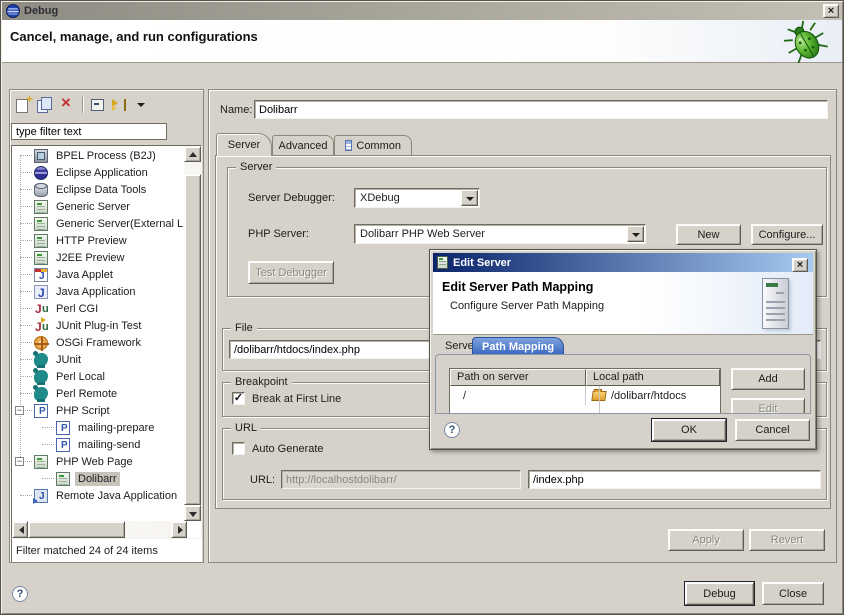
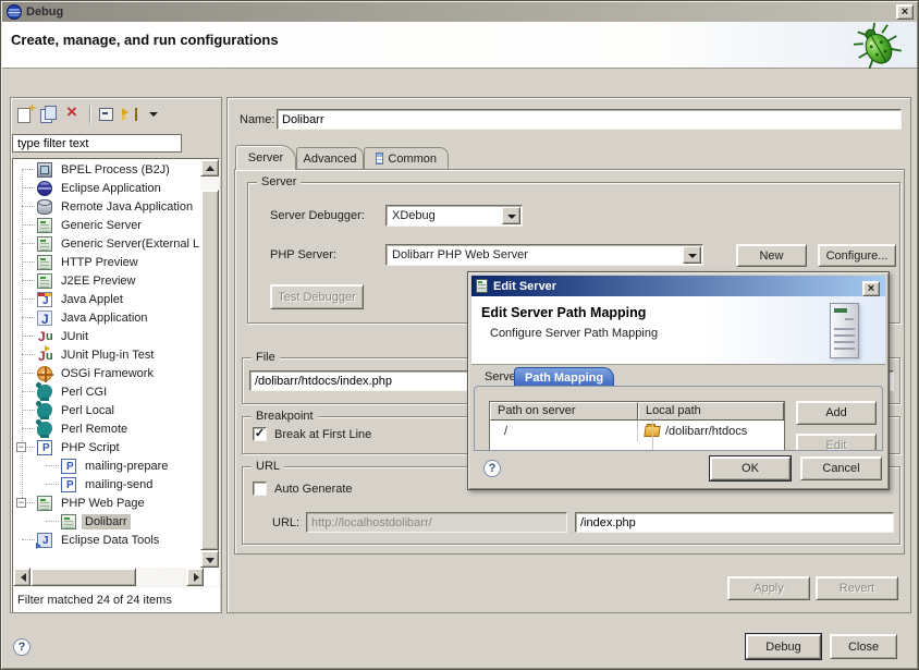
  Debug
  ×
- Cancel, manage, and run configurations
+ Create, manage, and run configurations
  type filter text
  BPEL Process (B2J)
  Eclipse Application
- Eclipse Data Tools
+ Remote Java Application
  Generic Server
  Generic Server(External L
  HTTP Preview
  J2EE Preview
  Java Applet
  Java Application
- Perl CGI
+ JUnit
  JUnit Plug-in Test
  OSGi Framework
- JUnit
+ Perl CGI
  Perl Local
  Perl Remote
  −
  PHP Script
  mailing-prepare
  mailing-send
  −
  PHP Web Page
  Dolibarr
- Remote Java Application
+ Eclipse Data Tools
  Filter matched 24 of 24 items
  Name:
  Dolibarr
  Server
  Advanced
  Common
  Server
  Server Debugger:
  XDebug
  PHP Server:
  Dolibarr PHP Web Server
  New
  Configure...
  Test Debugger
  File
  /dolibarr/htdocs/index.php
  Breakpoint
  ✓
  Break at First Line
  URL
  Auto Generate
  URL:
  http://localhostdolibarr/
  /index.php
  Apply
  Revert
  ?
  Debug
  Close
  Edit Server
  ×
  Edit Server Path Mapping
  Configure Server Path Mapping
  Serve
  Path Mapping
  Path on server
  Local path
  /
  /dolibarr/htdocs
  Add
  Edit
  ?
  OK
  Cancel
